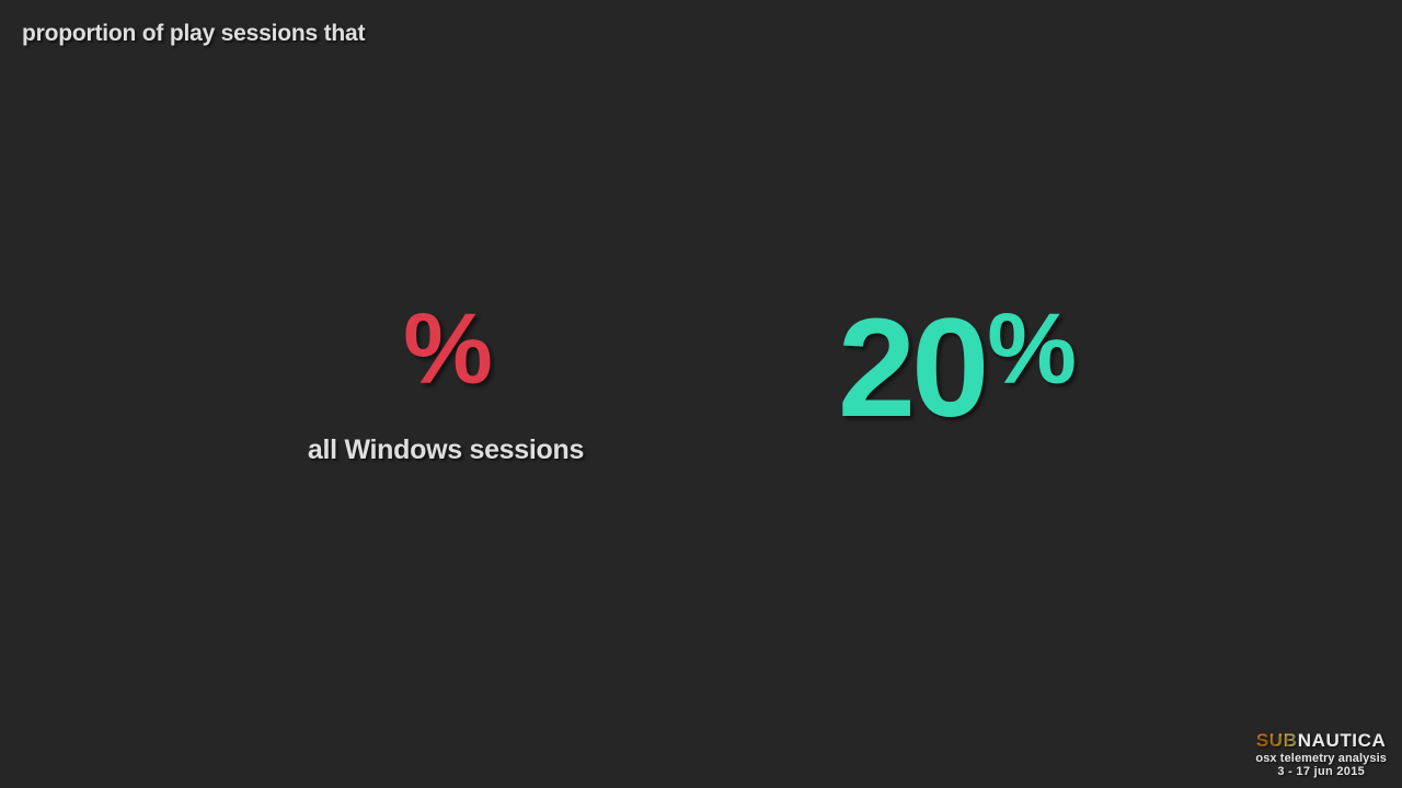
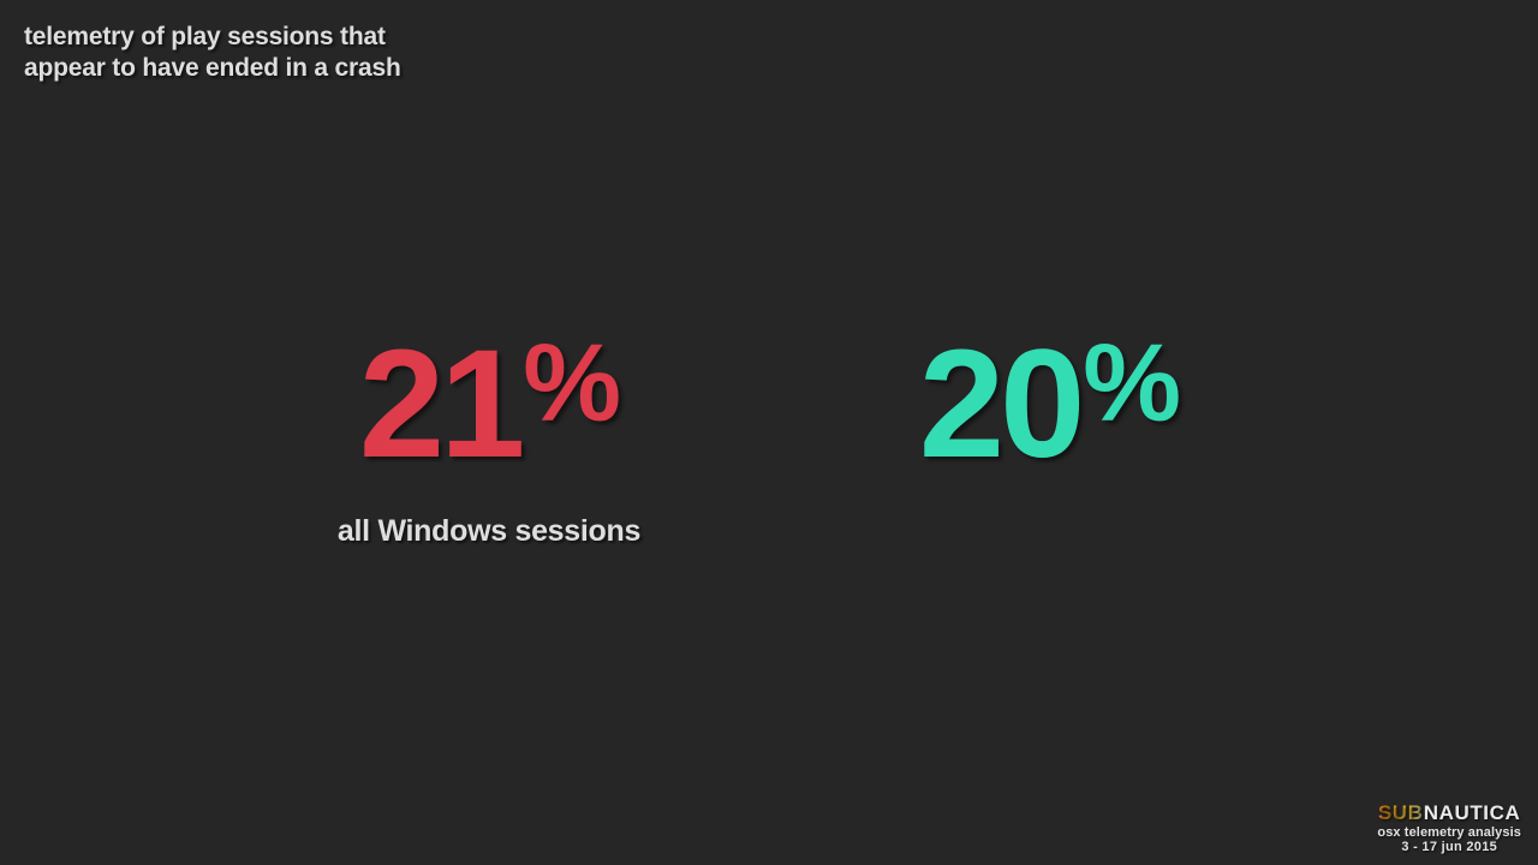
- proportion of play sessions that
+ telemetry of play sessions that
+ appear to have ended in a crash
+ 21
  %
  all Windows sessions
  20
  %
  SUBNAUTICA
  osx telemetry analysis
  3 - 17 jun 2015
